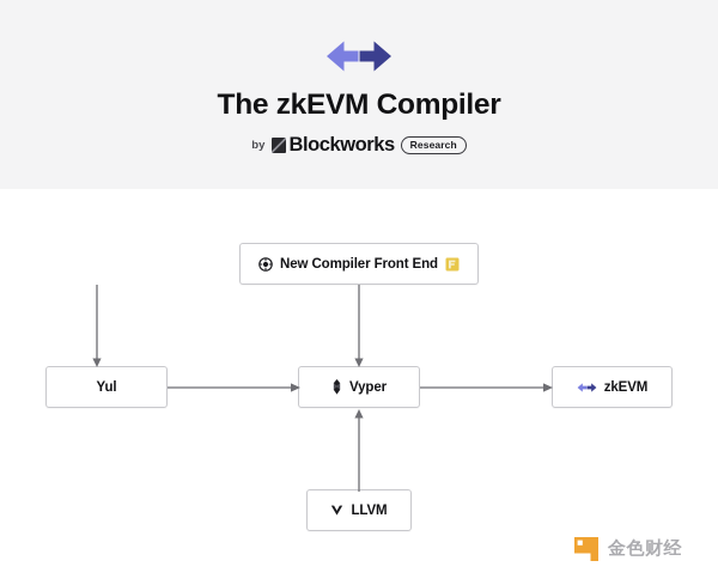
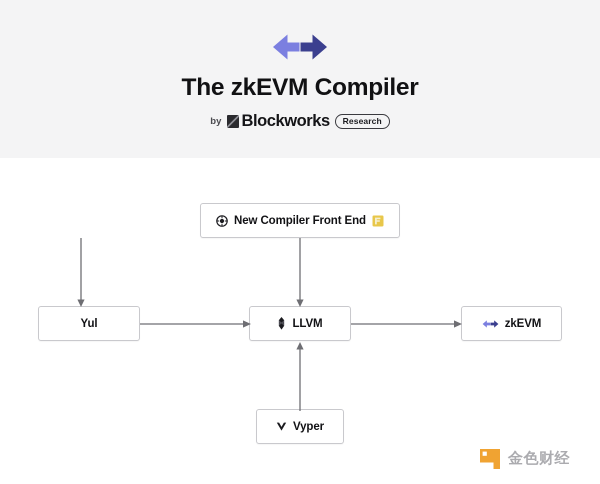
  The zkEVM Compiler
  by
  Blockworks
  Research
  New Compiler Front End
  Yul
- Vyper
+ LLVM
  zkEVM
- LLVM
+ Vyper
  金色财经
